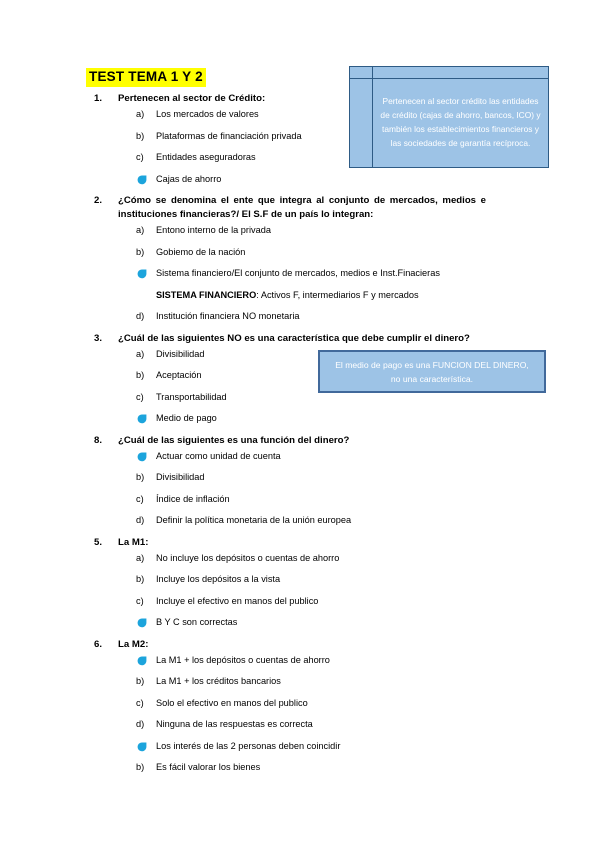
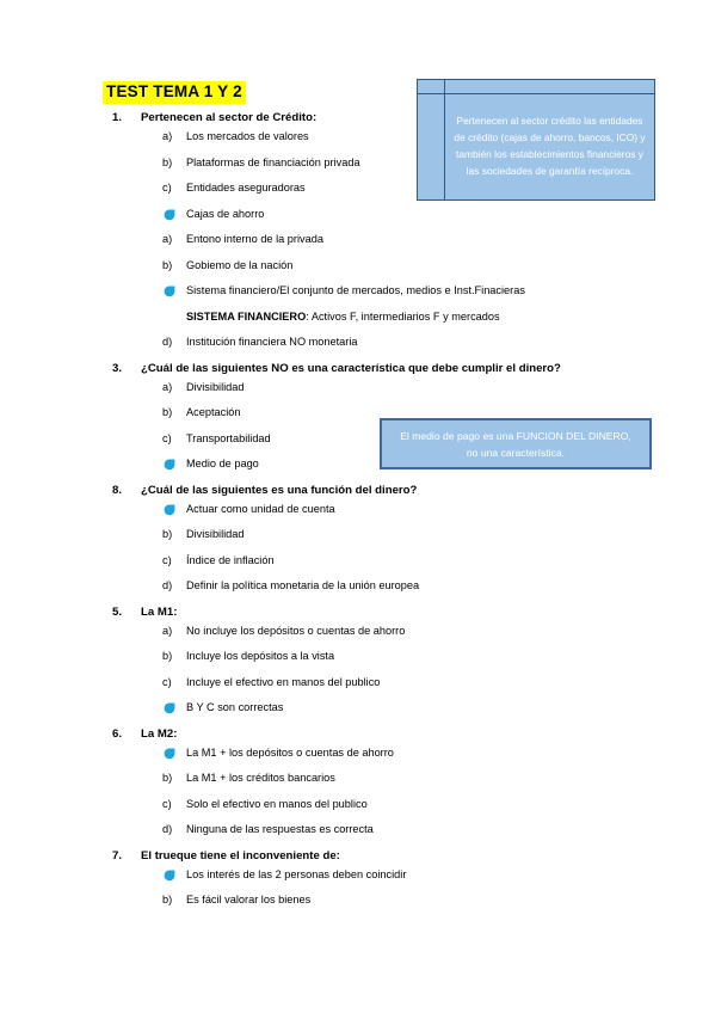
  TEST TEMA 1 Y 2
  	Pertenecen al sector crédito las entidades de crédito (cajas de ahorro, bancos, ICO) y también los establecimientos financieros y las sociedades de garantía recíproca.
  El medio de pago es una FUNCION DEL DINERO, no una característica.
  1.
  Pertenecen al sector de Crédito:
  a)
  Los mercados de valores
  b)
  Plataformas de financiación privada
  c)
  Entidades aseguradoras
  Cajas de ahorro
- 2.
- ¿Cómo se denomina el ente que integra al conjunto de mercados, medios e instituciones financieras?/ El S.F de un país lo integran:
  a)
  Entono interno de la privada
  b)
  Gobiemo de la nación
  Sistema financiero/El conjunto de mercados, medios e Inst.Finacieras
  SISTEMA FINANCIERO: Activos F, intermediarios F y mercados
  d)
  Institución financiera NO monetaria
  3.
  ¿Cuál de las siguientes NO es una característica que debe cumplir el dinero?
  a)
  Divisibilidad
  b)
  Aceptación
  c)
  Transportabilidad
  Medio de pago
  8.
  ¿Cuál de las siguientes es una función del dinero?
  Actuar como unidad de cuenta
  b)
  Divisibilidad
  c)
  Índice de inflación
  d)
  Definir la política monetaria de la unión europea
  5.
  La M1:
  a)
  No incluye los depósitos o cuentas de ahorro
  b)
  Incluye los depósitos a la vista
  c)
  Incluye el efectivo en manos del publico
  B Y C son correctas
  6.
  La M2:
  La M1 + los depósitos o cuentas de ahorro
  b)
  La M1 + los créditos bancarios
  c)
  Solo el efectivo en manos del publico
  d)
  Ninguna de las respuestas es correcta
+ 7.
+ El trueque tiene el inconveniente de:
  Los interés de las 2 personas deben coincidir
  b)
  Es fácil valorar los bienes
